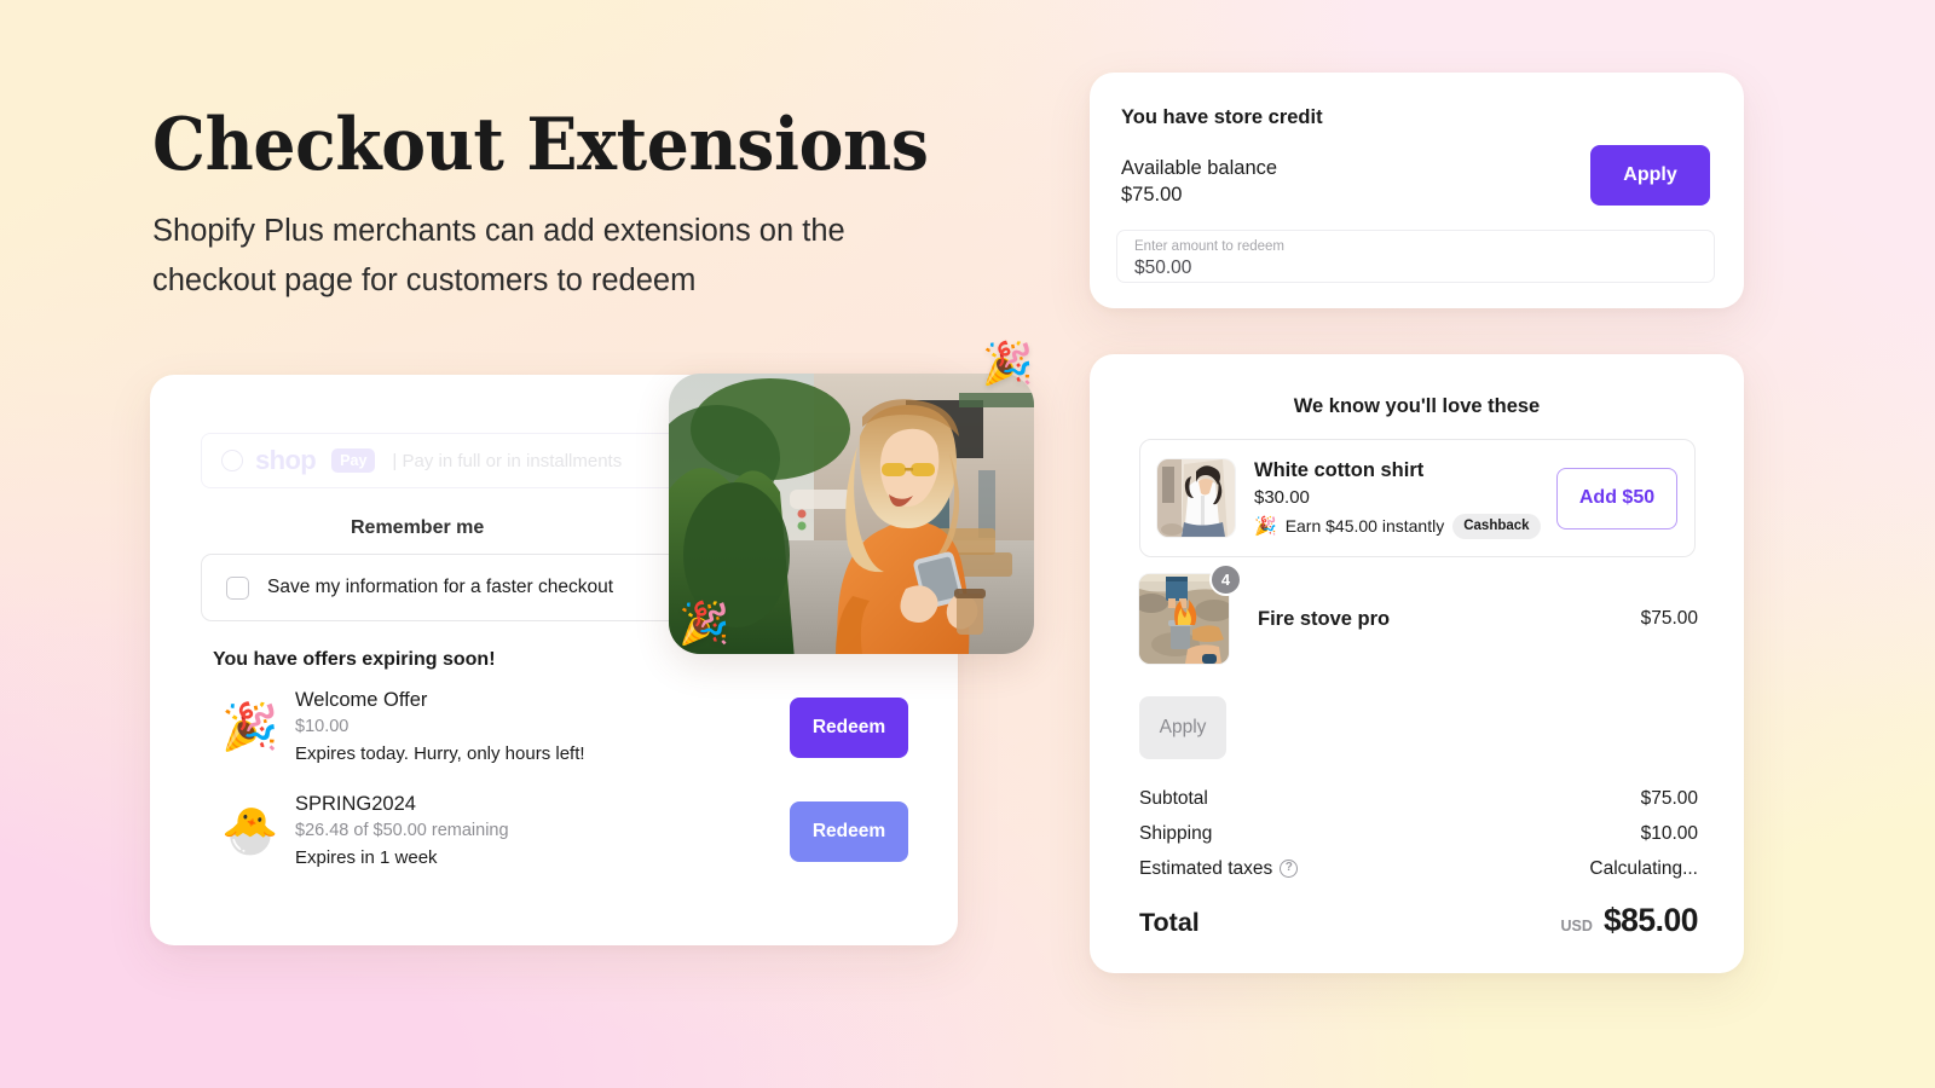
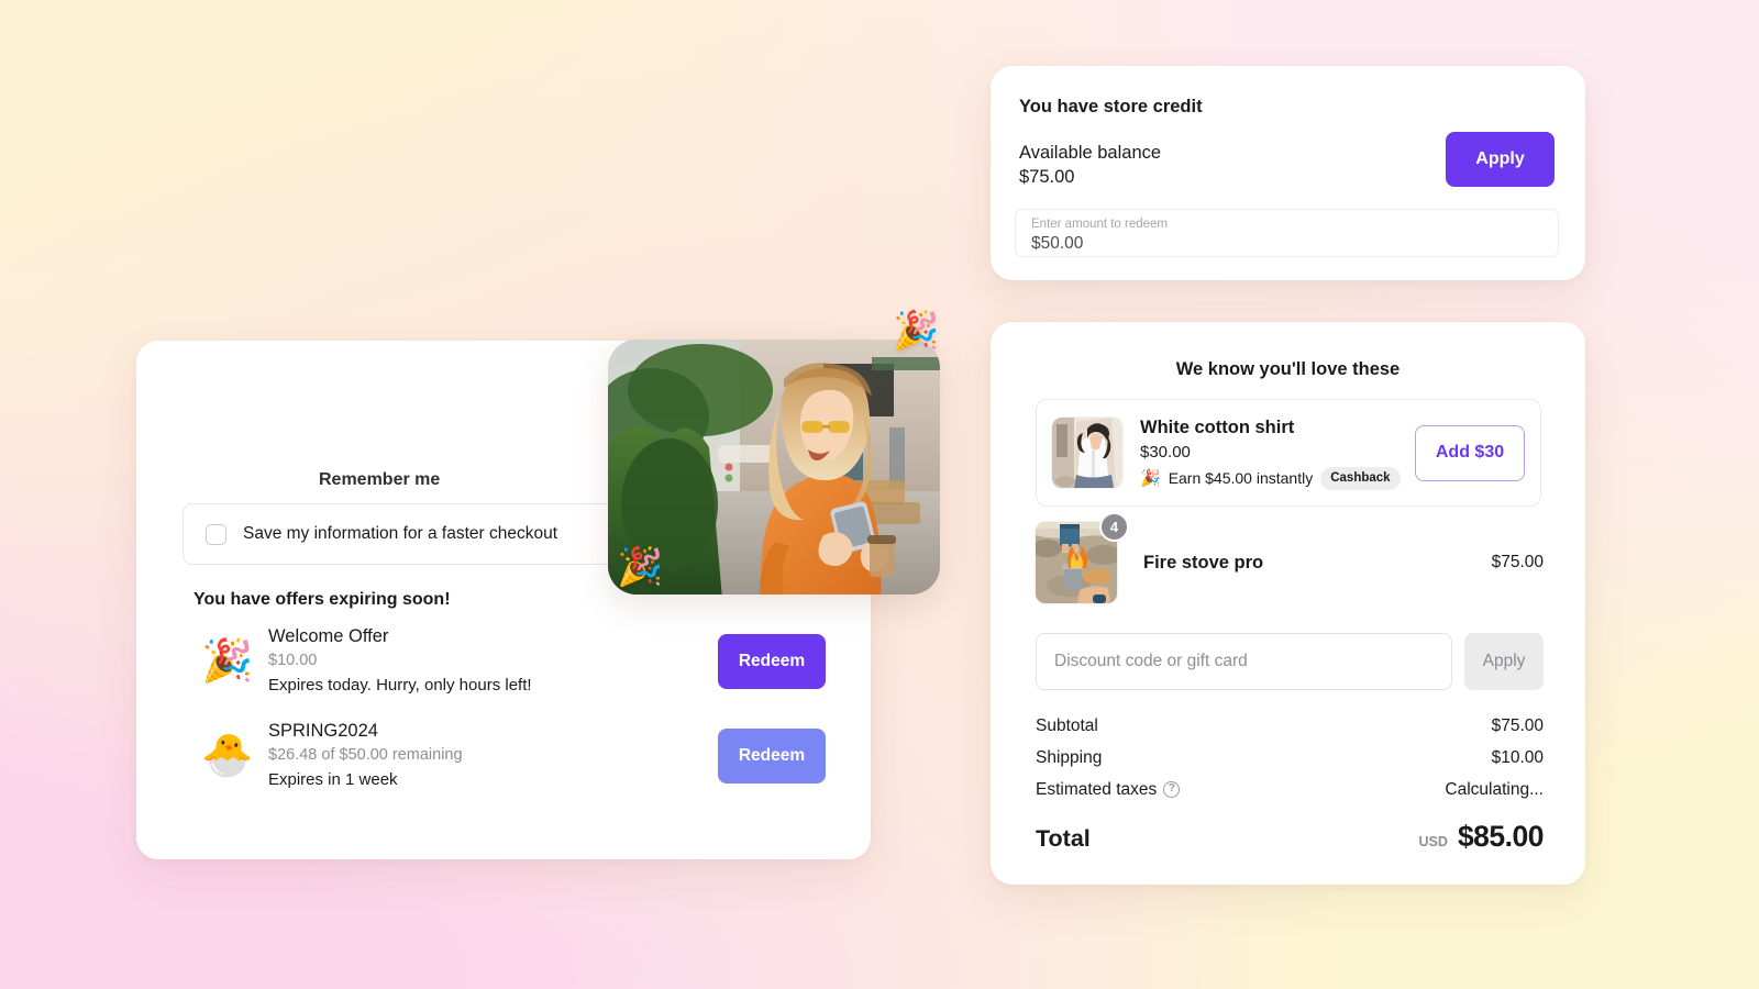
- Checkout Extensions
- Shopify Plus merchants can add extensions on the checkout page for customers to redeem
- shop
- Pay
- | Pay in full or in installments
  Remember me
  Save my information for a faster checkout
  You have offers expiring soon!
  🎉
  Welcome Offer
  $10.00
  Expires today. Hurry, only hours left!
  Redeem
  🐣
  SPRING2024
  $26.48 of $50.00 remaining
  Expires in 1 week
  Redeem
  🎉
  🎉
  You have store credit
  Available balance
  $75.00
  Apply
  Enter amount to redeem
  $50.00
  We know you'll love these
  White cotton shirt
  $30.00
  🎉
  Earn $45.00 instantly
  Cashback
- Add $50
+ Add $30
  4
  Fire stove pro
  $75.00
+ Discount code or gift card
  Apply
  Subtotal
  $75.00
  Shipping
  $10.00
  Estimated taxes ?
  Calculating...
  Total
  USD
  $85.00
